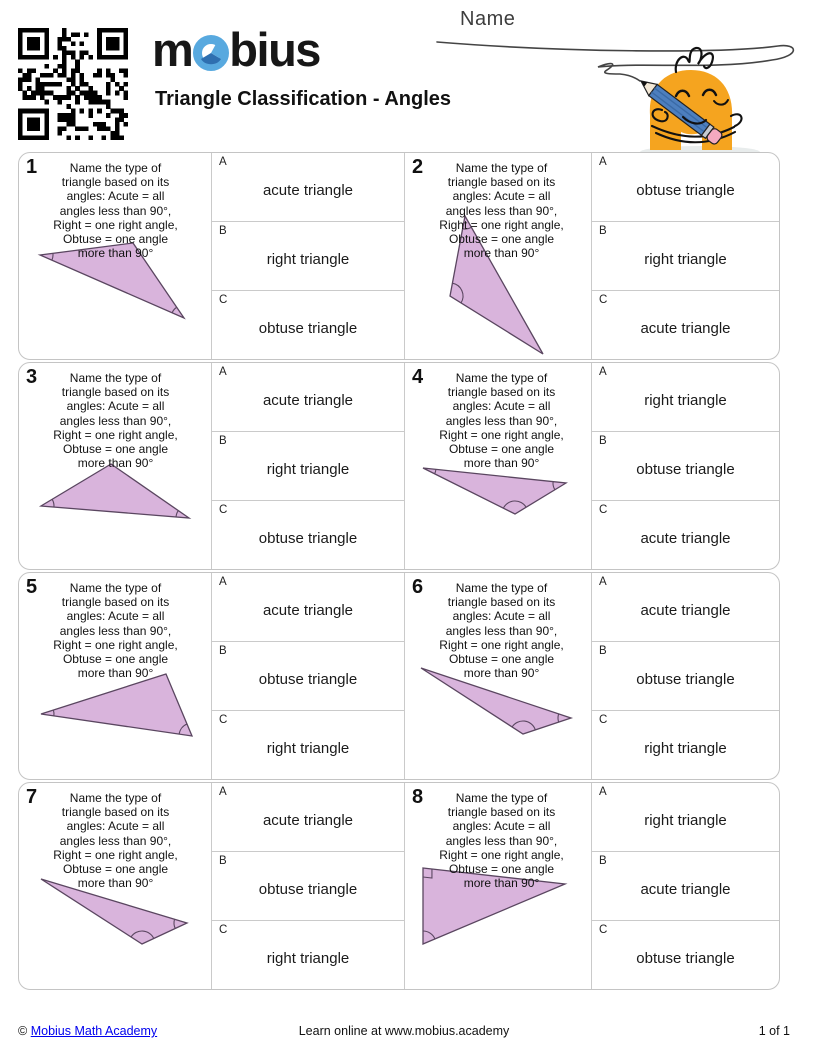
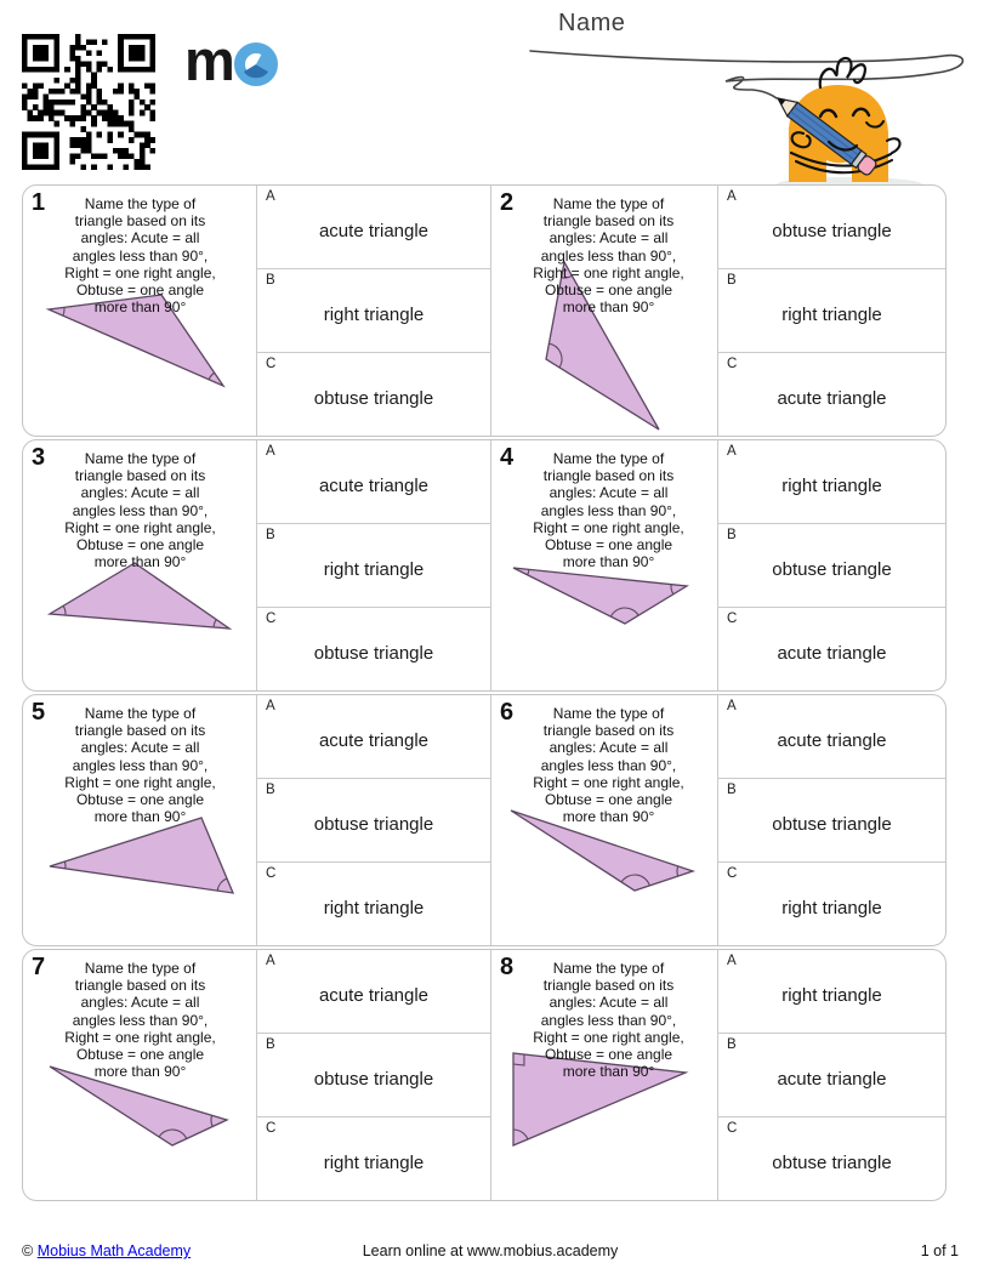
  m
- bius
- Triangle Classification - Angles
  Name
  1
  Name the type of triangle based on its angles: Acute = all angles less than 90°, Right = one right angle, Obtuse = one angle more than 90°
  A
  acute triangle
  B
  right triangle
  C
  obtuse triangle
  2
  Name the type of triangle based on its angles: Acute = all angles less than 90°, Right = one right angle, Obtuse = one angle more than 90°
  A
  obtuse triangle
  B
  right triangle
  C
  acute triangle
  3
  Name the type of triangle based on its angles: Acute = all angles less than 90°, Right = one right angle, Obtuse = one angle more than 90°
  A
  acute triangle
  B
  right triangle
  C
  obtuse triangle
  4
  Name the type of triangle based on its angles: Acute = all angles less than 90°, Right = one right angle, Obtuse = one angle more than 90°
  A
  right triangle
  B
  obtuse triangle
  C
  acute triangle
  5
  Name the type of triangle based on its angles: Acute = all angles less than 90°, Right = one right angle, Obtuse = one angle more than 90°
  A
  acute triangle
  B
  obtuse triangle
  C
  right triangle
  6
  Name the type of triangle based on its angles: Acute = all angles less than 90°, Right = one right angle, Obtuse = one angle more than 90°
  A
  acute triangle
  B
  obtuse triangle
  C
  right triangle
  7
  Name the type of triangle based on its angles: Acute = all angles less than 90°, Right = one right angle, Obtuse = one angle more than 90°
  A
  acute triangle
  B
  obtuse triangle
  C
  right triangle
  8
  Name the type of triangle based on its angles: Acute = all angles less than 90°, Right = one right angle, Obtuse = one angle more than 90°
  A
  right triangle
  B
  acute triangle
  C
  obtuse triangle
  © Mobius Math Academy
  Learn online at www.mobius.academy
  1 of 1
